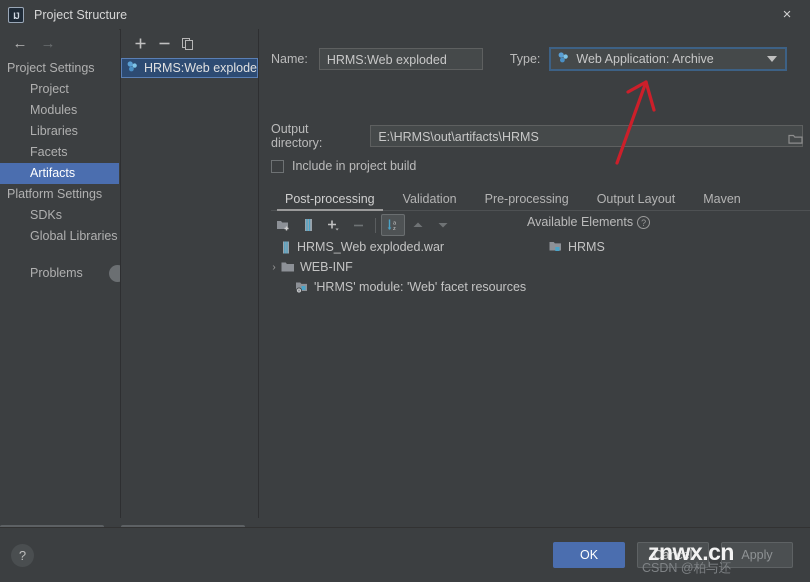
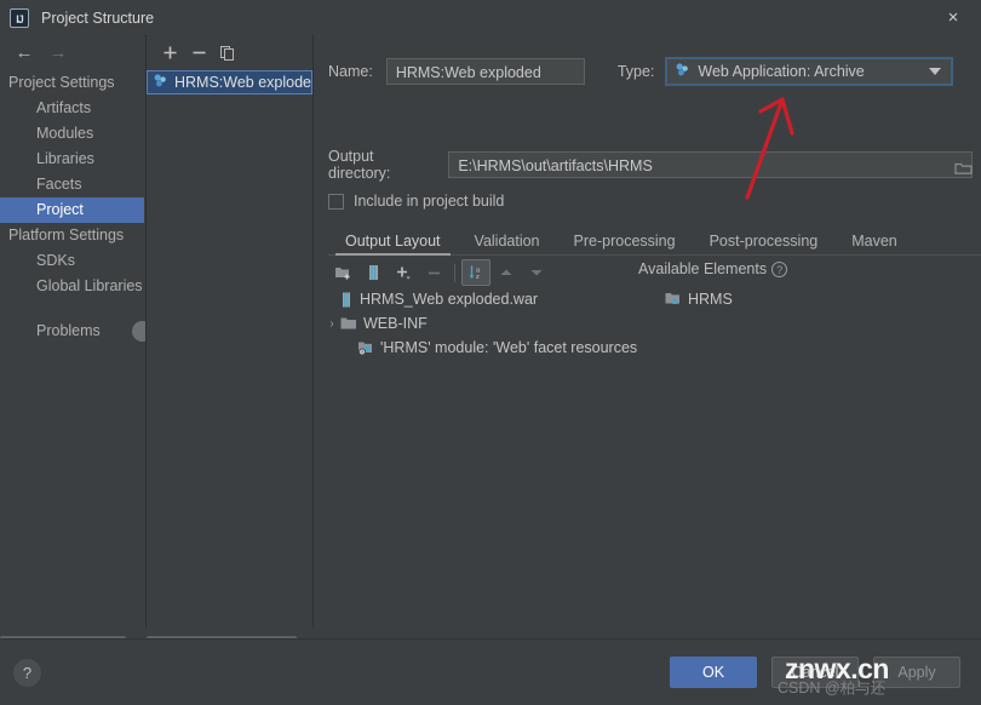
  IJ
  Project Structure
  ×
  ←
  →
  Project Settings
- Project
+ Artifacts
  Modules
  Libraries
  Facets
- Artifacts
+ Project
  Platform Settings
  SDKs
  Global Libraries
  Problems
  HRMS:Web explode
  Name:
  HRMS:Web exploded
  Type:
  Web Application: Archive
  Output directory:
  E:\HRMS\out\artifacts\HRMS
  Include in project build
- Post-processing
+ Output Layout
  Validation
  Pre-processing
- Output Layout
+ Post-processing
  Maven
  Available Elements
  ?
  HRMS_Web exploded.war
  ›
  WEB-INF
  'HRMS' module: 'Web' facet resources
  HRMS
  ?
  OK
  Cancel
  Apply
  znwx.cn
  CSDN @柏与还
